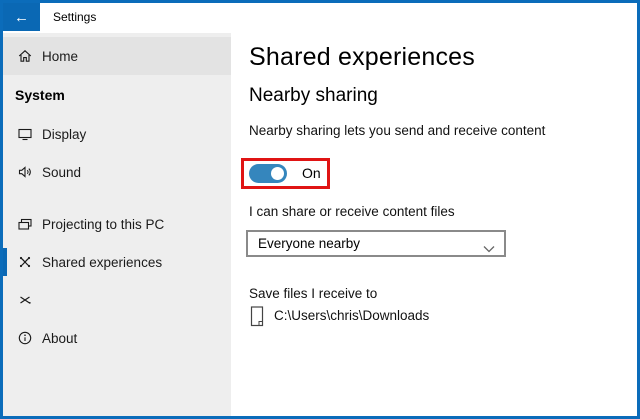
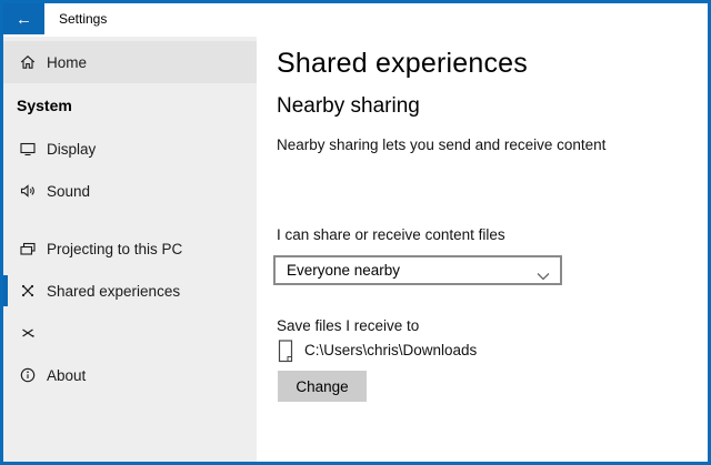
  ←
  Settings
  Home
  System
  Display
  Sound
  Projecting to this PC
  Shared experiences
  About
  Shared experiences
  Nearby sharing
  Nearby sharing lets you send and receive content
- On
  I can share or receive content files
  Everyone nearby
  Save files I receive to
  C:\Users\chris\Downloads
+ Change
